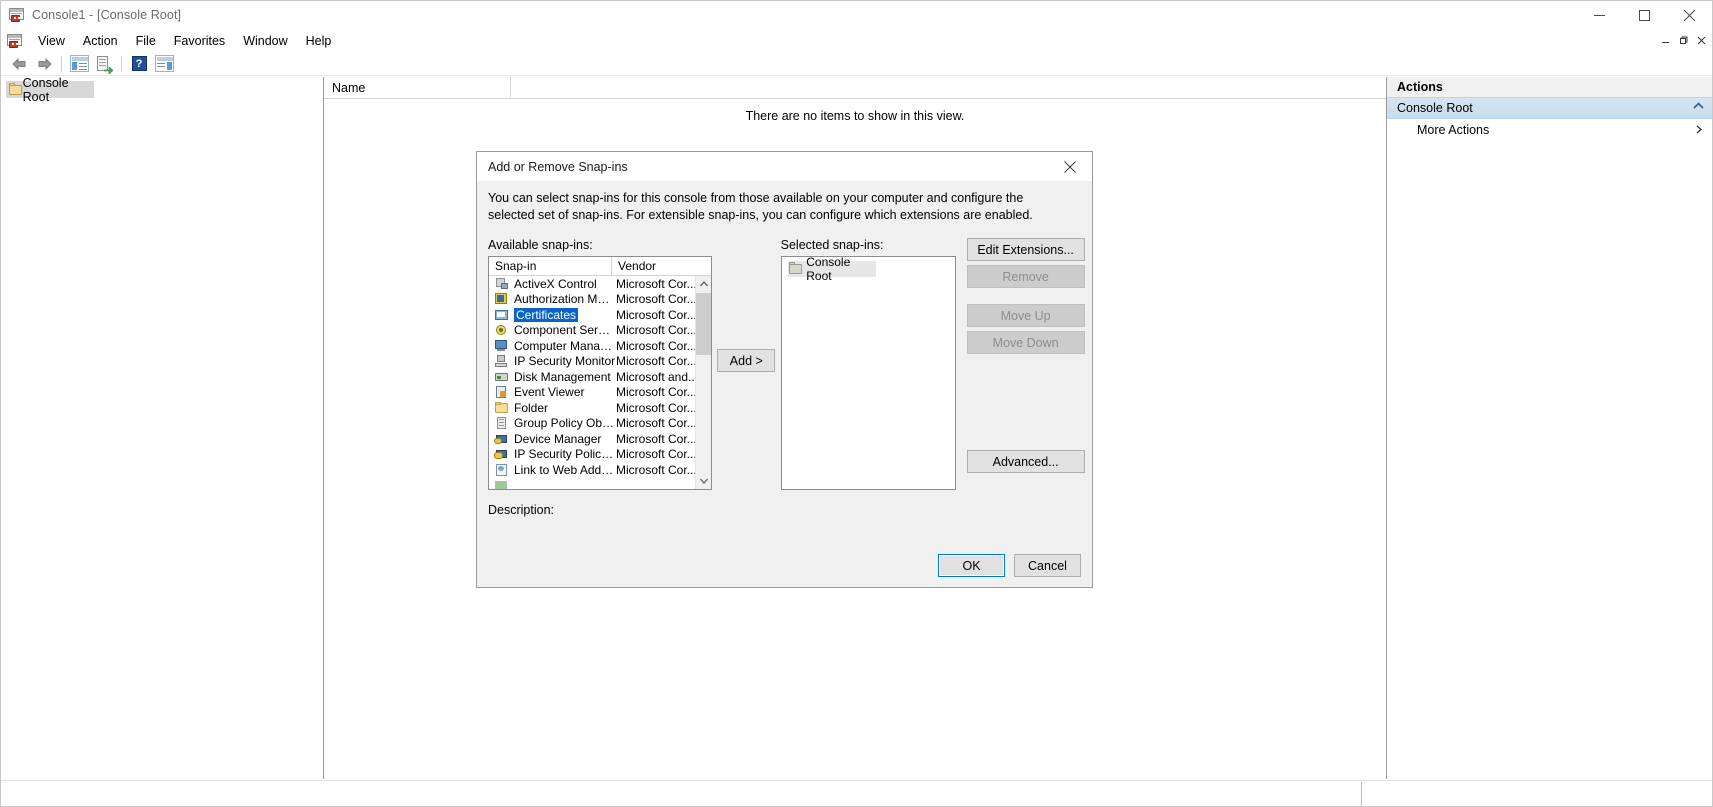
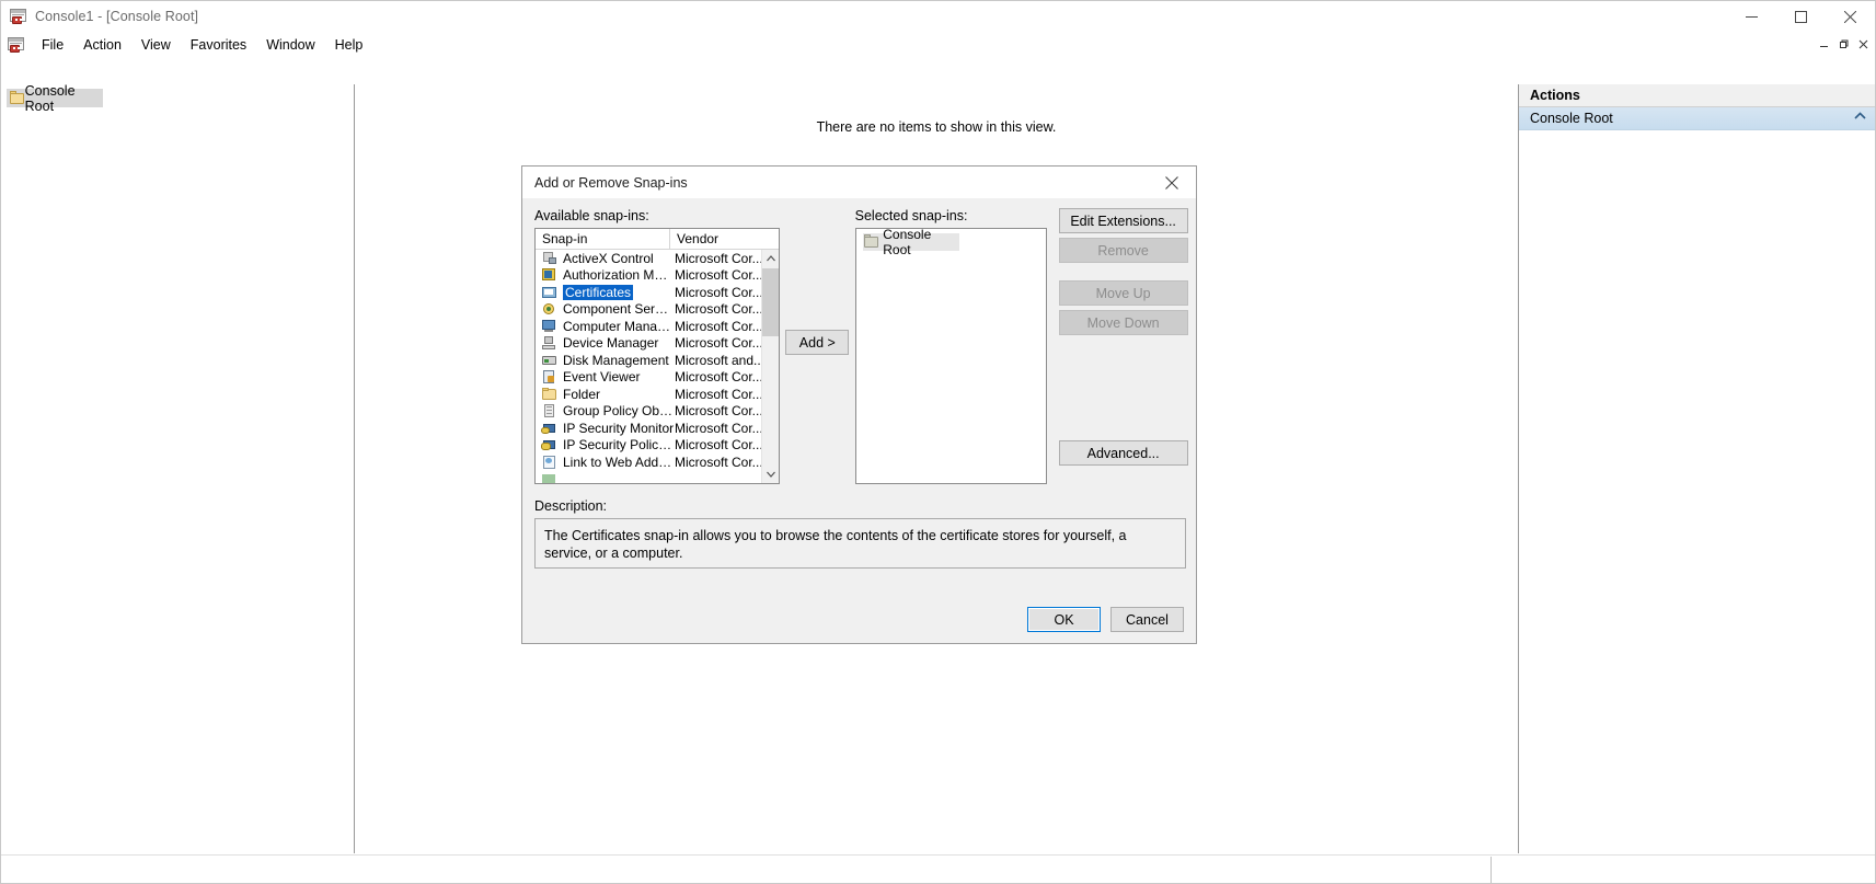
  Console1 - [Console Root]
- View
+ File
  Action
- File
+ View
  Favorites
  Window
  Help
- ?
  Console Root
- Name
  There are no items to show in this view.
  Actions
  Console Root
- More Actions
  Add or Remove Snap-ins
- You can select snap-ins for this console from those available on your computer and configure the selected set of snap-ins. For extensible snap-ins, you can configure which extensions are enabled.
  Available snap-ins:
  Snap-in
  Vendor
  ActiveX Control
  Microsoft Cor..
  Authorization Mana
  Microsoft Cor..
  Certificates
  Microsoft Cor..
  Component Servic
  Microsoft Cor..
  Computer Manage
  Microsoft Cor..
- IP Security Monitor
+ Device Manager
  Microsoft Cor..
  Disk Management
  Microsoft and..
  Event Viewer
  Microsoft Cor..
  Folder
  Microsoft Cor..
  Group Policy Objec
  Microsoft Cor..
- Device Manager
+ IP Security Monitor
  Microsoft Cor..
  IP Security Policy M
  Microsoft Cor..
  Link to Web Addres
  Microsoft Cor..
  Add >
  Selected snap-ins:
  Console Root
  Edit Extensions...
  Remove
  Move Up
  Move Down
  Advanced...
  Description:
+ The Certificates snap-in allows you to browse the contents of the certificate stores for yourself, a service, or a computer.
  OK
  Cancel
